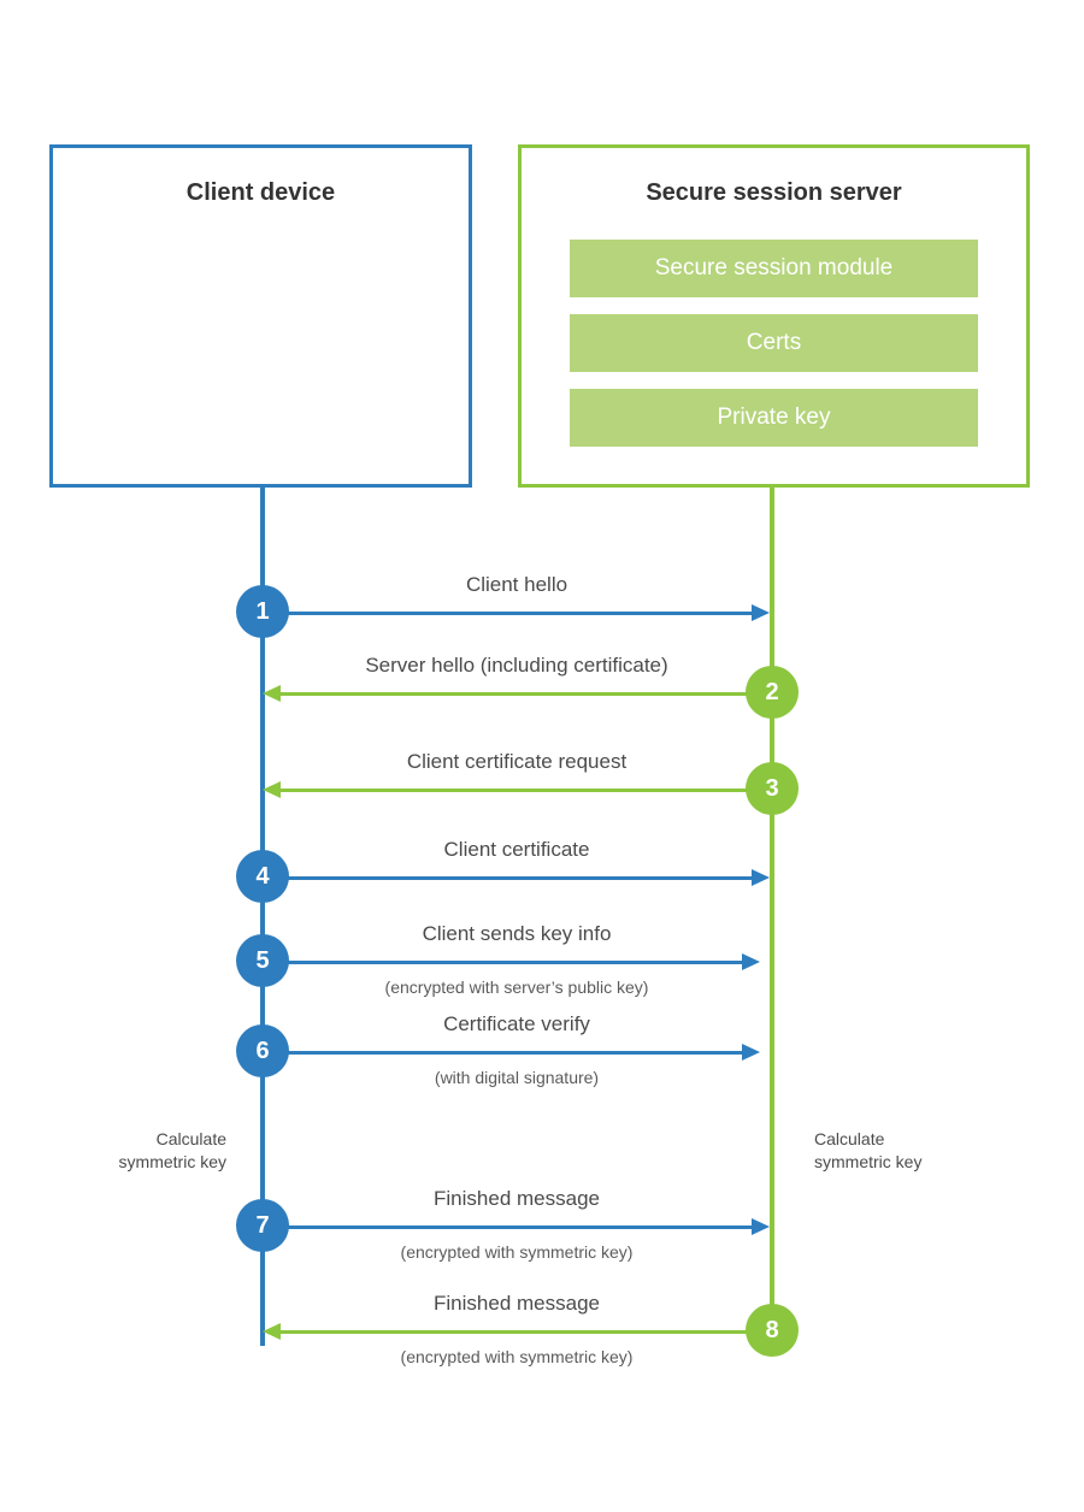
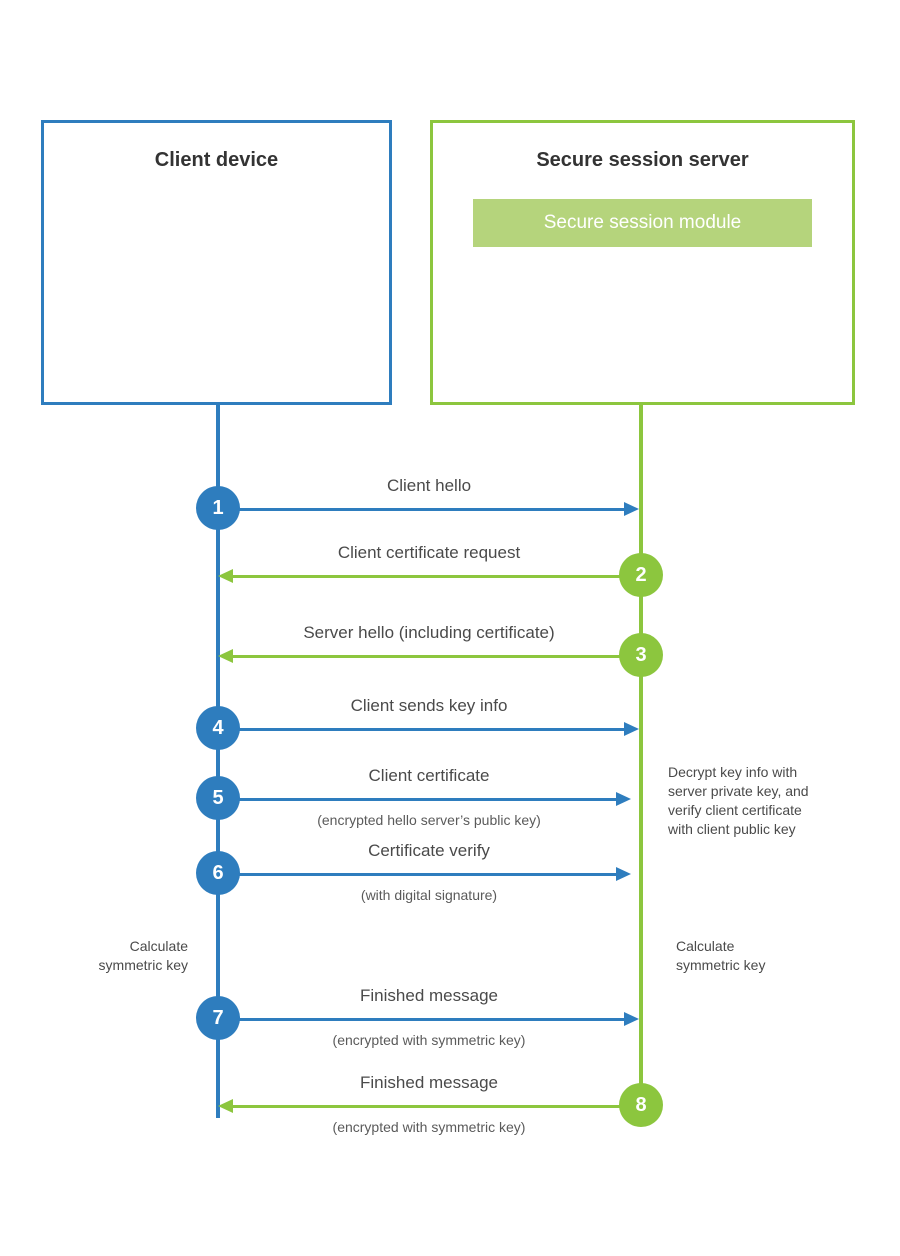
  Client device
  Secure session server
  Secure session module
- Certs
- Private key
  Client hello
  1
- Server hello (including certificate)
+ Client certificate request
  2
- Client certificate request
+ Server hello (including certificate)
  3
- Client certificate
+ Client sends key info
  4
- Client sends key info
+ Client certificate
- (encrypted with server’s public key)
+ (encrypted hello server’s public key)
  5
  Certificate verify
  (with digital signature)
  6
  Finished message
  (encrypted with symmetric key)
  7
  Finished message
  (encrypted with symmetric key)
  8
+ Decrypt key info with
+ server private key, and
+ verify client certificate
+ with client public key
  Calculate
  symmetric key
  Calculate
  symmetric key
